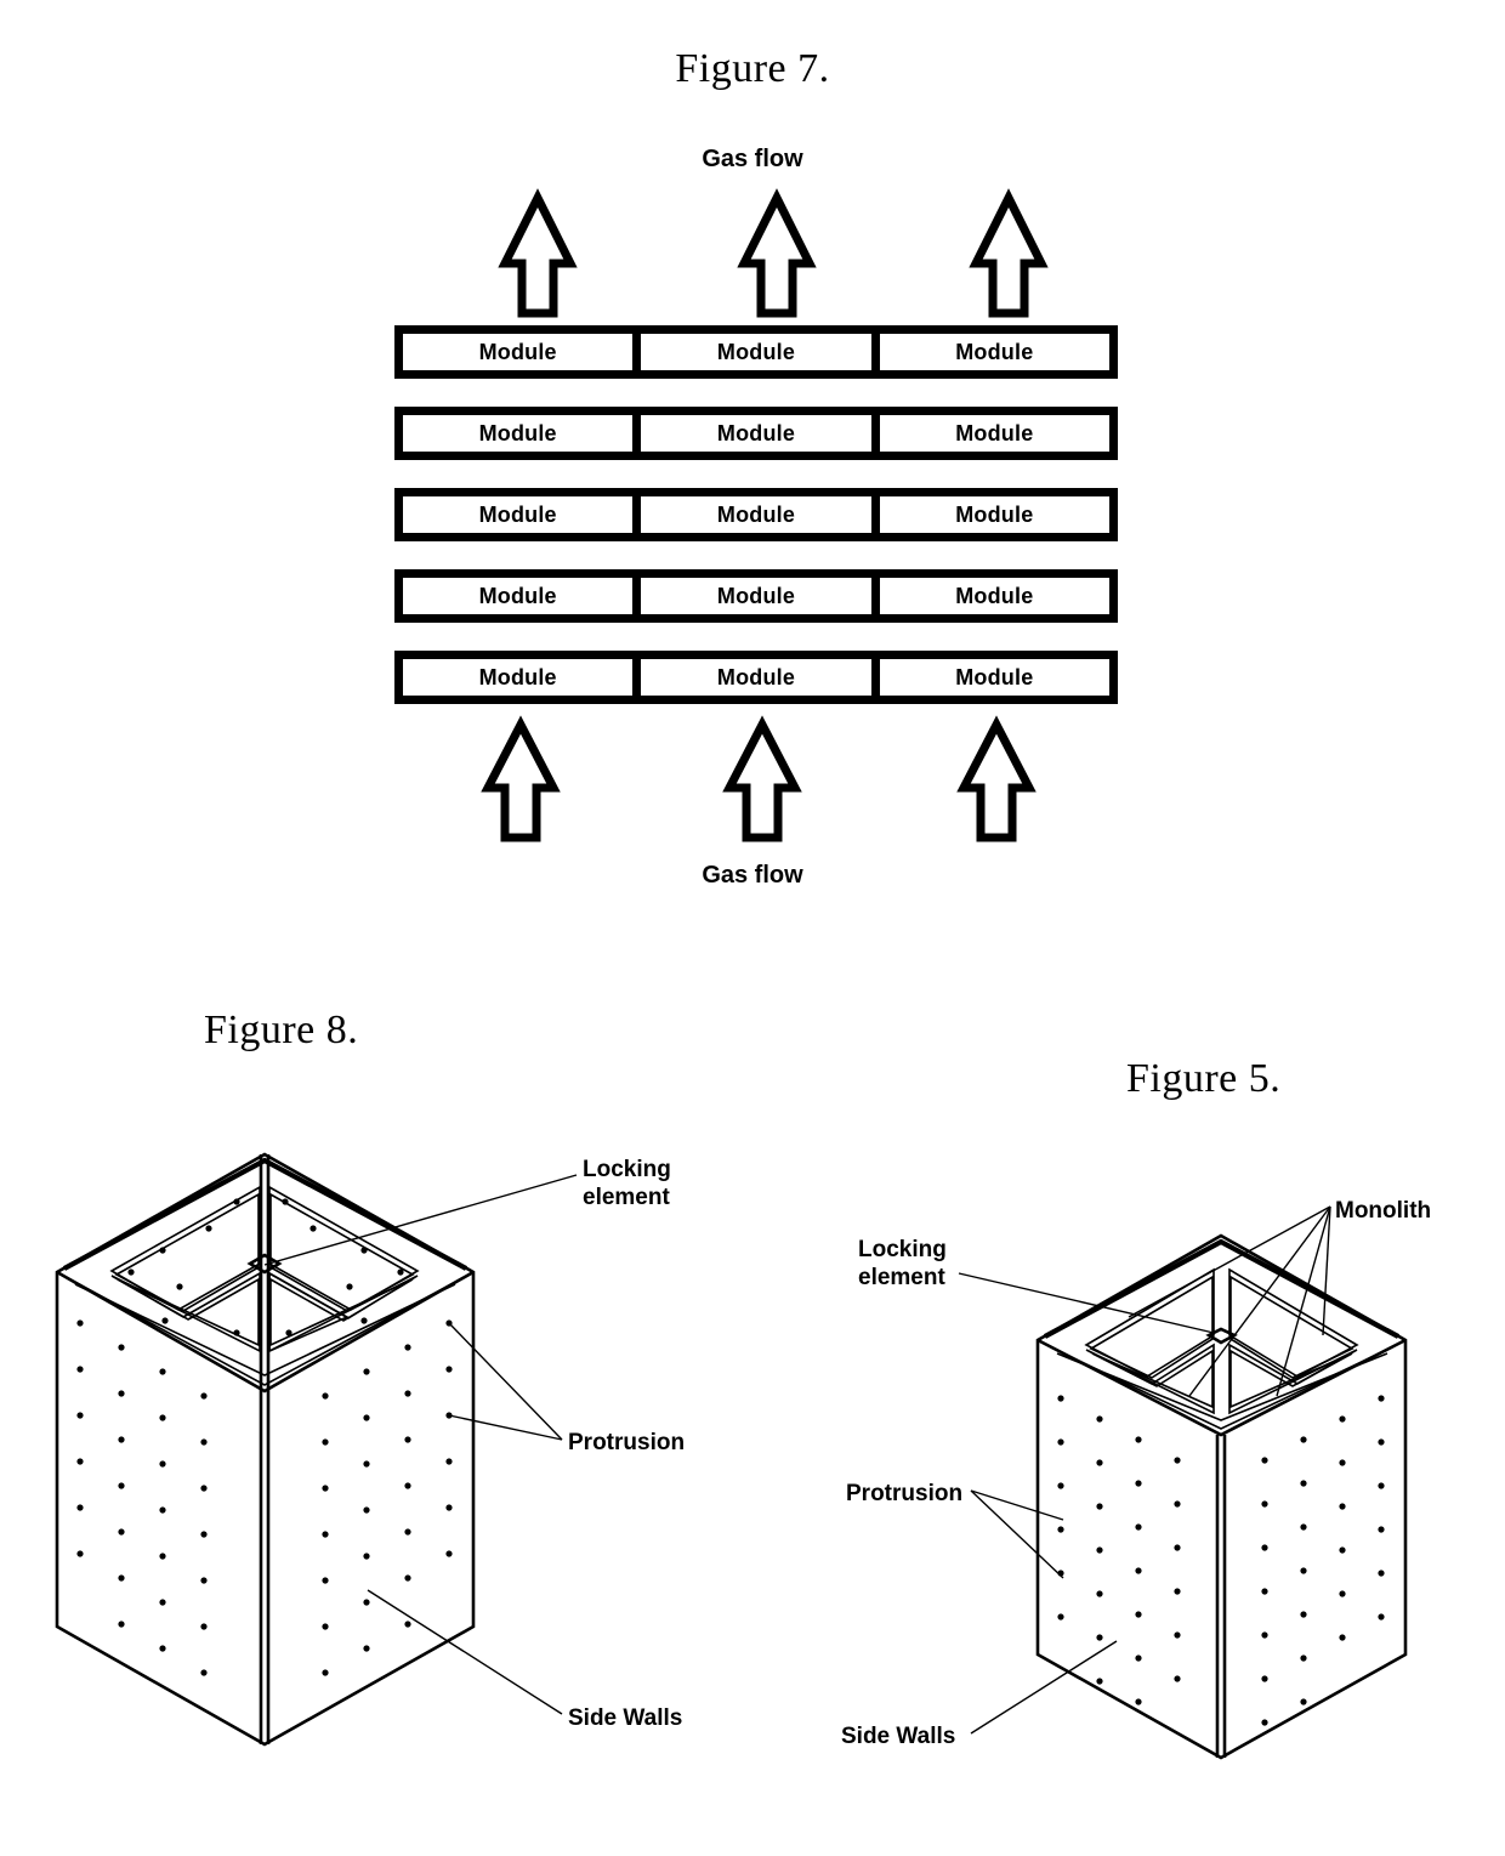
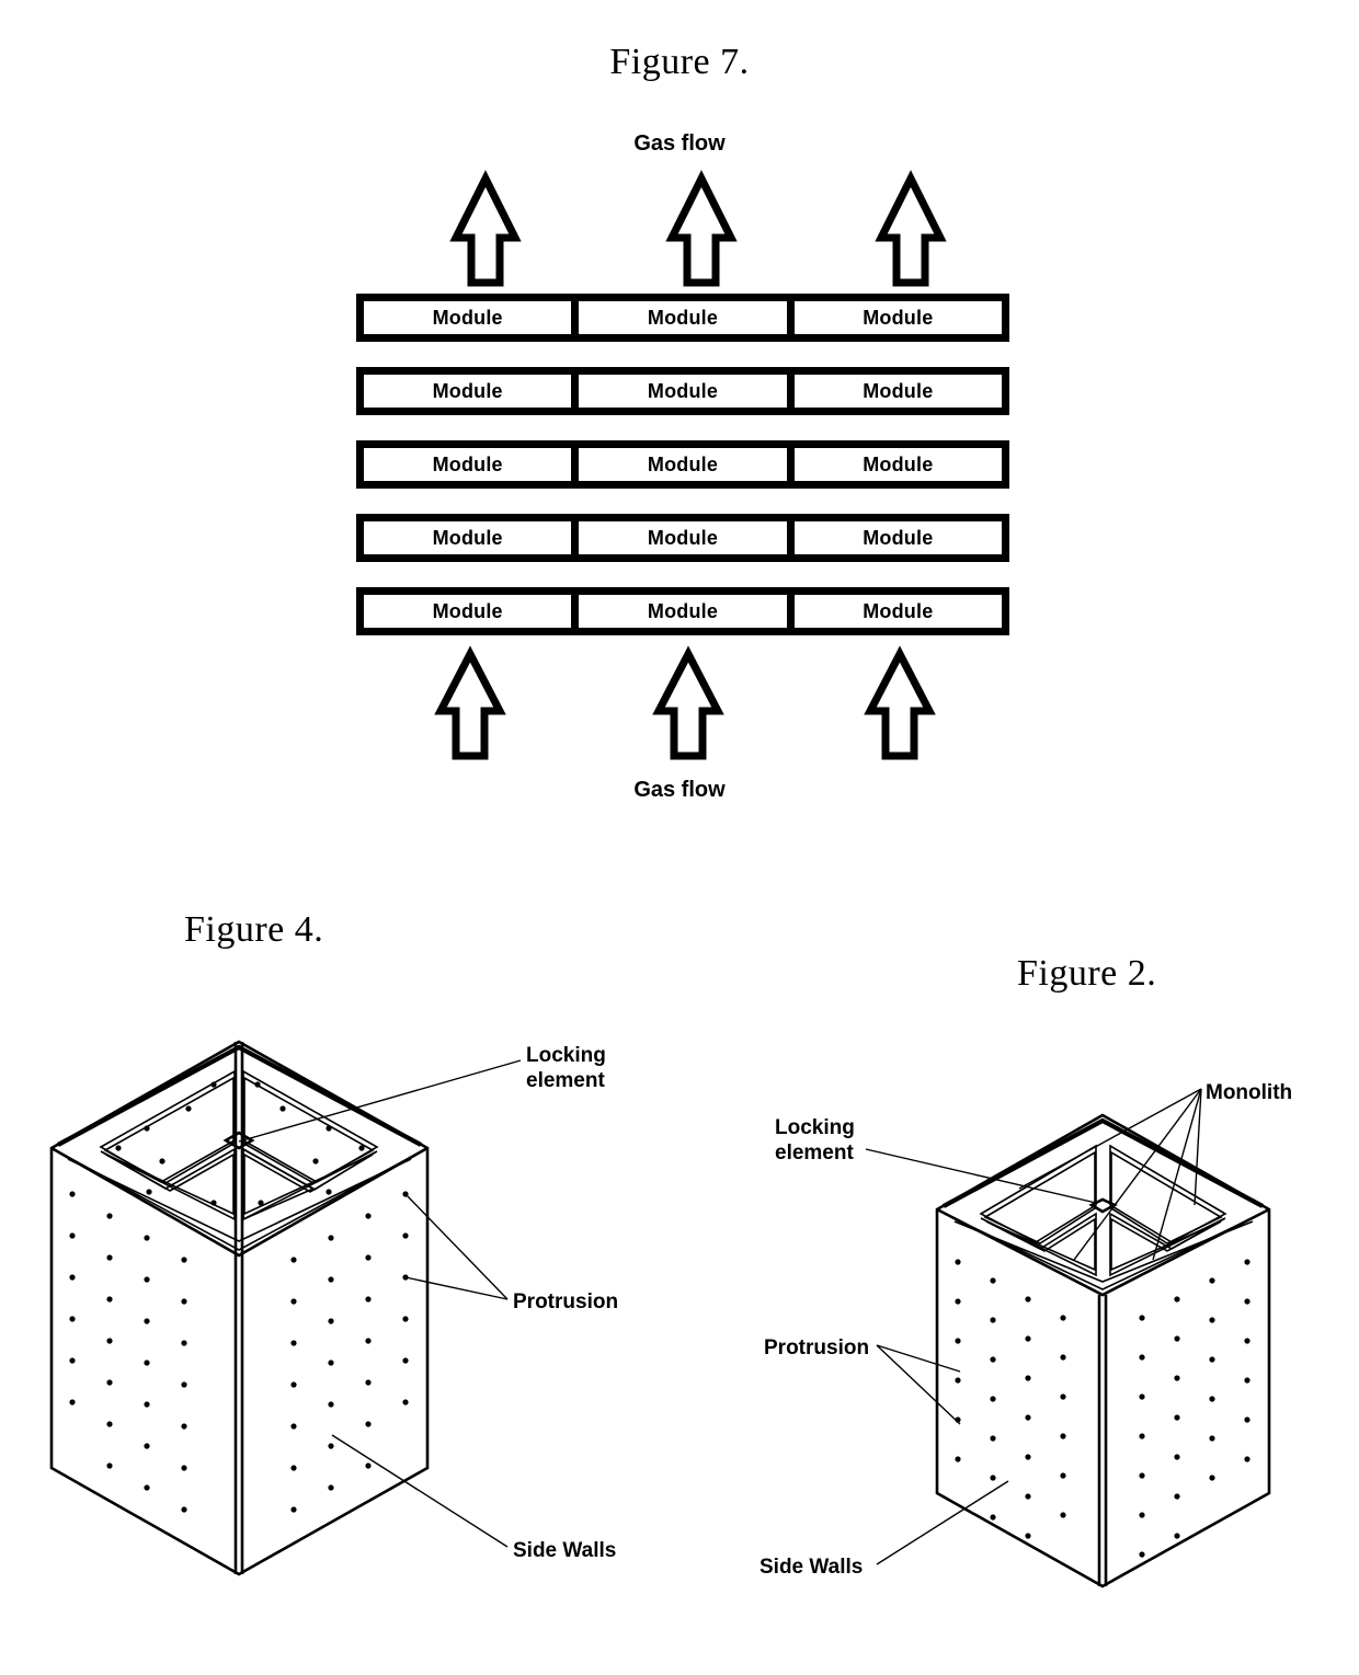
  Figure 7.
  Gas flow
  Module
  Module
  Module
  Module
  Module
  Module
  Module
  Module
  Module
  Module
  Module
  Module
  Module
  Module
  Module
  Gas flow
- Figure 8.
+ Figure 4.
- Figure 5.
+ Figure 2.
  Locking
  element
  Protrusion
  Side Walls
  Monolith
  Locking
  element
  Protrusion
  Side Walls
